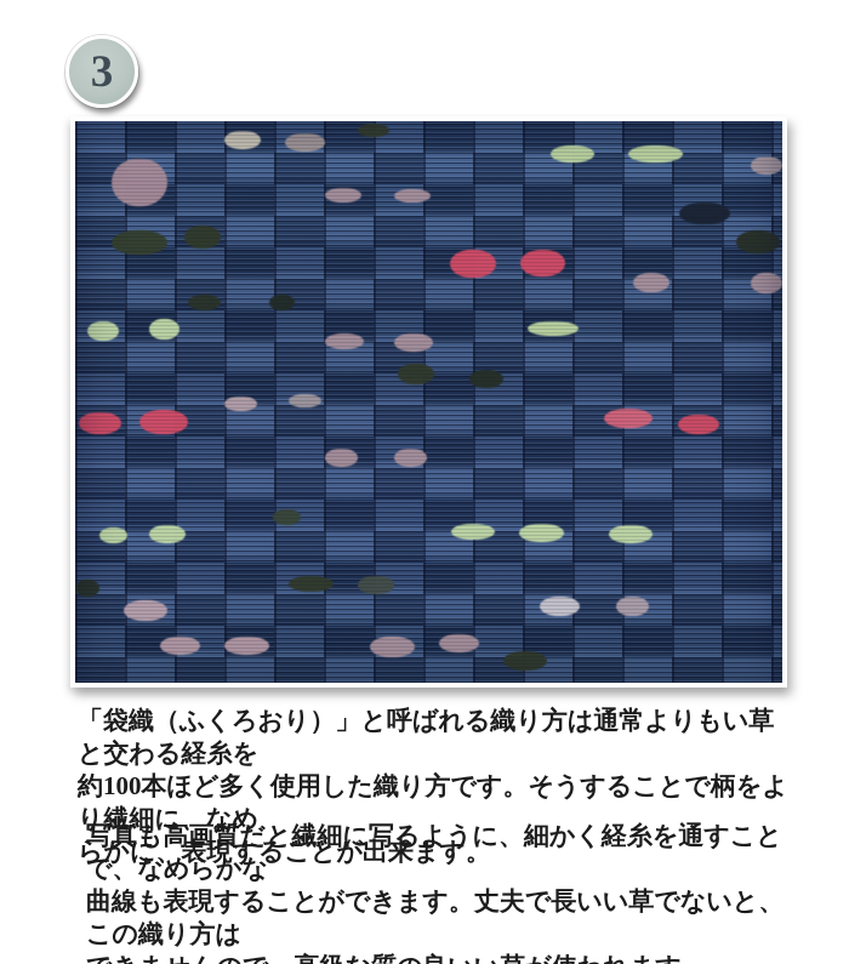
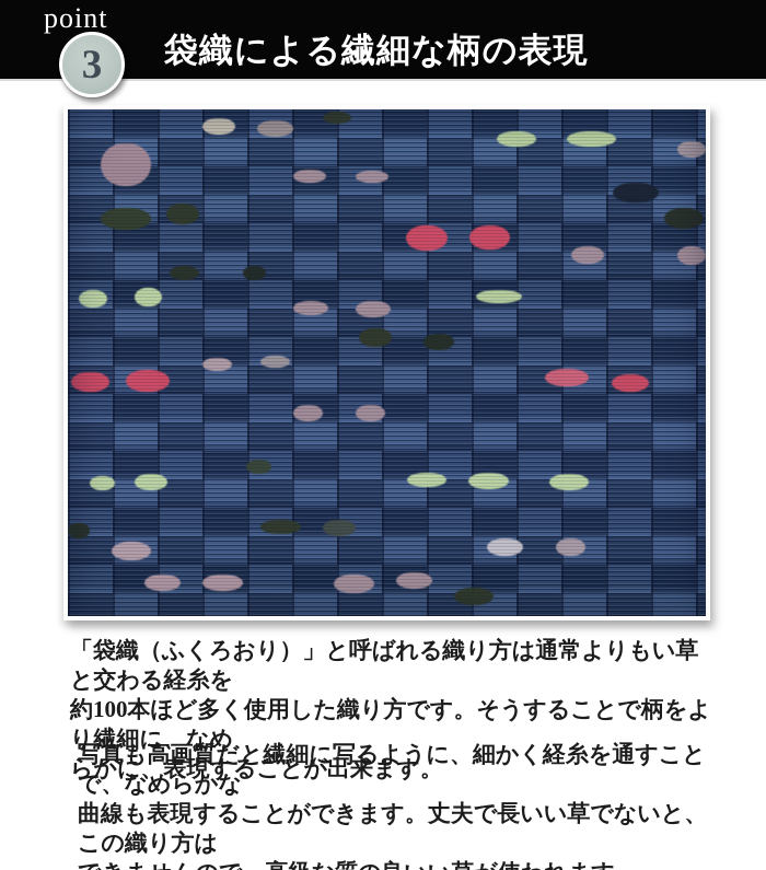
+ 袋織による繊細な柄の表現
  point
  3
  「袋織（ふくろおり）」と呼ばれる織り方は通常よりもい草と交わる経糸を
  約100本ほど多く使用した織り方です。そうすることで柄をより繊細に、なめ
  らかに、表現することが出来ます。
  写真も高画質だと繊細に写るように、細かく経糸を通すことで、なめらかな
  曲線も表現することができます。丈夫で長いい草でないと、この織り方は
